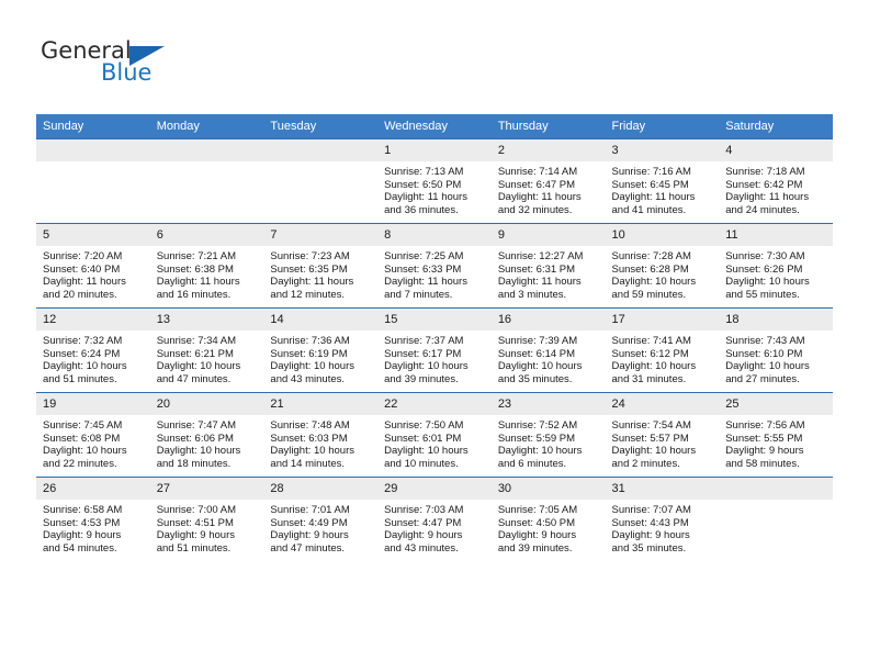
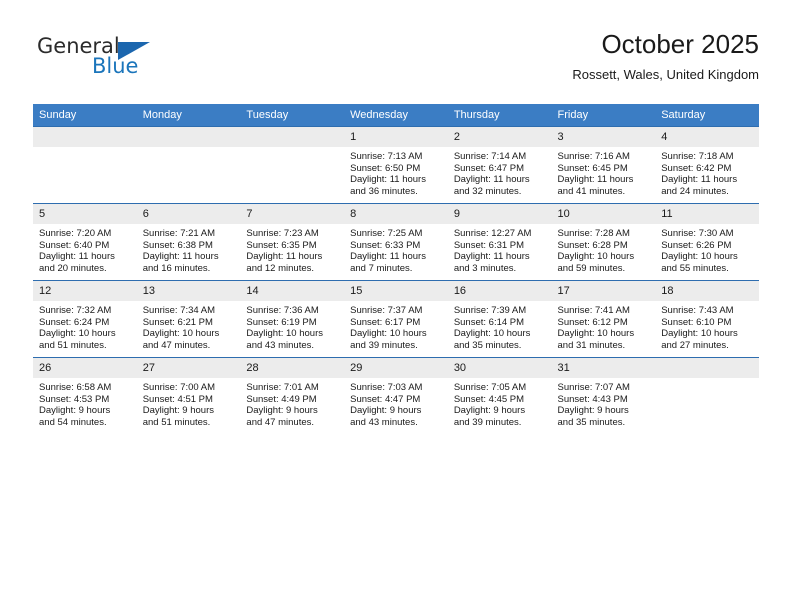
  General
  Blue
+ October 2025
+ Rossett, Wales, United Kingdom
  Sunday	Monday	Tuesday	Wednesday	Thursday	Friday	Saturday
  			1 Sunrise: 7:13 AM Sunset: 6:50 PM Daylight: 11 hours and 36 minutes.	2 Sunrise: 7:14 AM Sunset: 6:47 PM Daylight: 11 hours and 32 minutes.	3 Sunrise: 7:16 AM Sunset: 6:45 PM Daylight: 11 hours and 41 minutes.	4 Sunrise: 7:18 AM Sunset: 6:42 PM Daylight: 11 hours and 24 minutes.
  5 Sunrise: 7:20 AM Sunset: 6:40 PM Daylight: 11 hours and 20 minutes.	6 Sunrise: 7:21 AM Sunset: 6:38 PM Daylight: 11 hours and 16 minutes.	7 Sunrise: 7:23 AM Sunset: 6:35 PM Daylight: 11 hours and 12 minutes.	8 Sunrise: 7:25 AM Sunset: 6:33 PM Daylight: 11 hours and 7 minutes.	9 Sunrise: 12:27 AM Sunset: 6:31 PM Daylight: 11 hours and 3 minutes.	10 Sunrise: 7:28 AM Sunset: 6:28 PM Daylight: 10 hours and 59 minutes.	11 Sunrise: 7:30 AM Sunset: 6:26 PM Daylight: 10 hours and 55 minutes.
  12 Sunrise: 7:32 AM Sunset: 6:24 PM Daylight: 10 hours and 51 minutes.	13 Sunrise: 7:34 AM Sunset: 6:21 PM Daylight: 10 hours and 47 minutes.	14 Sunrise: 7:36 AM Sunset: 6:19 PM Daylight: 10 hours and 43 minutes.	15 Sunrise: 7:37 AM Sunset: 6:17 PM Daylight: 10 hours and 39 minutes.	16 Sunrise: 7:39 AM Sunset: 6:14 PM Daylight: 10 hours and 35 minutes.	17 Sunrise: 7:41 AM Sunset: 6:12 PM Daylight: 10 hours and 31 minutes.	18 Sunrise: 7:43 AM Sunset: 6:10 PM Daylight: 10 hours and 27 minutes.
- 19 Sunrise: 7:45 AM Sunset: 6:08 PM Daylight: 10 hours and 22 minutes.	20 Sunrise: 7:47 AM Sunset: 6:06 PM Daylight: 10 hours and 18 minutes.	21 Sunrise: 7:48 AM Sunset: 6:03 PM Daylight: 10 hours and 14 minutes.	22 Sunrise: 7:50 AM Sunset: 6:01 PM Daylight: 10 hours and 10 minutes.	23 Sunrise: 7:52 AM Sunset: 5:59 PM Daylight: 10 hours and 6 minutes.	24 Sunrise: 7:54 AM Sunset: 5:57 PM Daylight: 10 hours and 2 minutes.	25 Sunrise: 7:56 AM Sunset: 5:55 PM Daylight: 9 hours and 58 minutes.
- 26 Sunrise: 6:58 AM Sunset: 4:53 PM Daylight: 9 hours and 54 minutes.	27 Sunrise: 7:00 AM Sunset: 4:51 PM Daylight: 9 hours and 51 minutes.	28 Sunrise: 7:01 AM Sunset: 4:49 PM Daylight: 9 hours and 47 minutes.	29 Sunrise: 7:03 AM Sunset: 4:47 PM Daylight: 9 hours and 43 minutes.	30 Sunrise: 7:05 AM Sunset: 4:50 PM Daylight: 9 hours and 39 minutes.	31 Sunrise: 7:07 AM Sunset: 4:43 PM Daylight: 9 hours and 35 minutes.
+ 26 Sunrise: 6:58 AM Sunset: 4:53 PM Daylight: 9 hours and 54 minutes.	27 Sunrise: 7:00 AM Sunset: 4:51 PM Daylight: 9 hours and 51 minutes.	28 Sunrise: 7:01 AM Sunset: 4:49 PM Daylight: 9 hours and 47 minutes.	29 Sunrise: 7:03 AM Sunset: 4:47 PM Daylight: 9 hours and 43 minutes.	30 Sunrise: 7:05 AM Sunset: 4:45 PM Daylight: 9 hours and 39 minutes.	31 Sunrise: 7:07 AM Sunset: 4:43 PM Daylight: 9 hours and 35 minutes.
